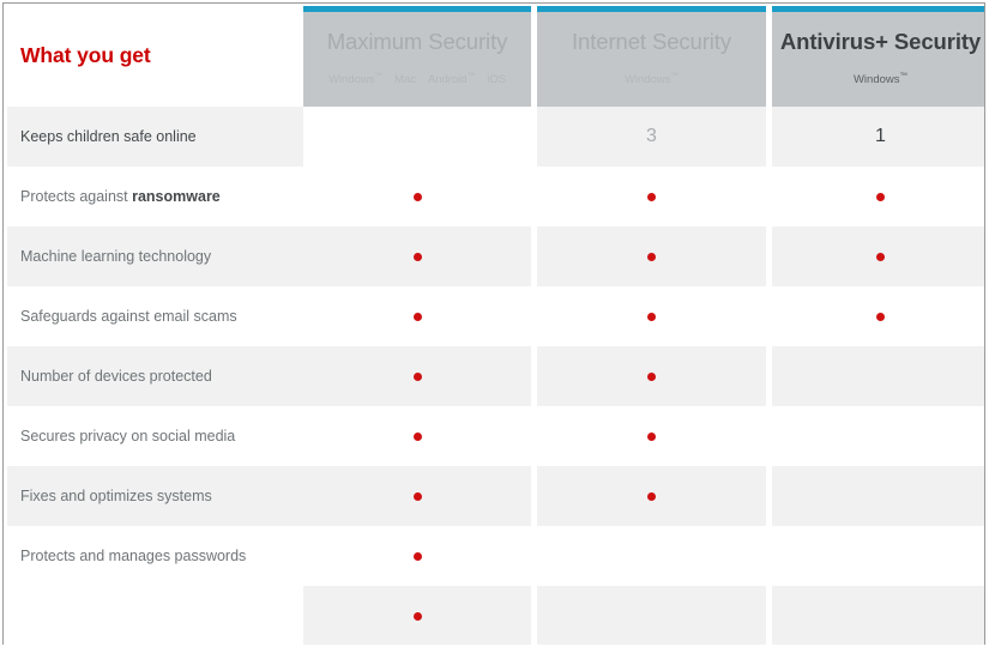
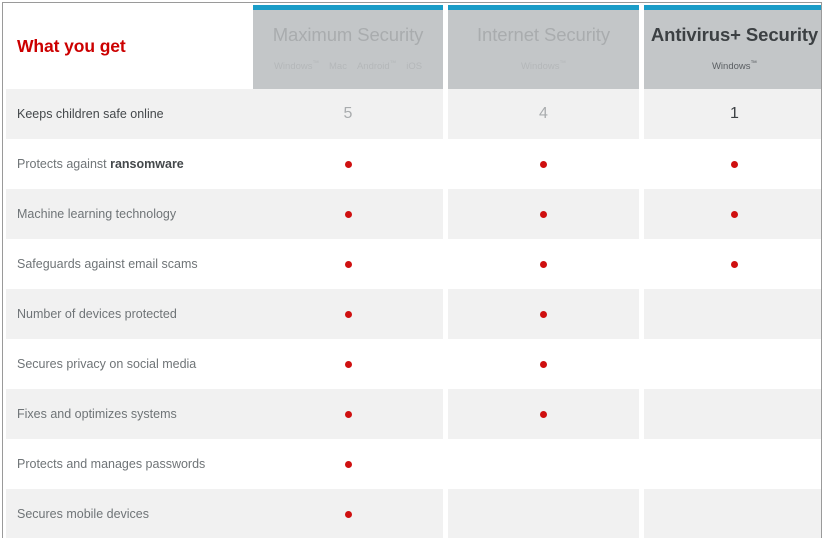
  What you get
  Maximum Security
  Internet Security
  Antivirus+ Security
  Windows
  Keeps children safe online
+ 5
- 3
+ 4
  1
  Protects against ransomware
  Machine learning technology
  Safeguards against email scams
  Number of devices protected
  Secures privacy on social media
  Fixes and optimizes systems
  Protects and manages passwords
+ Secures mobile devices
